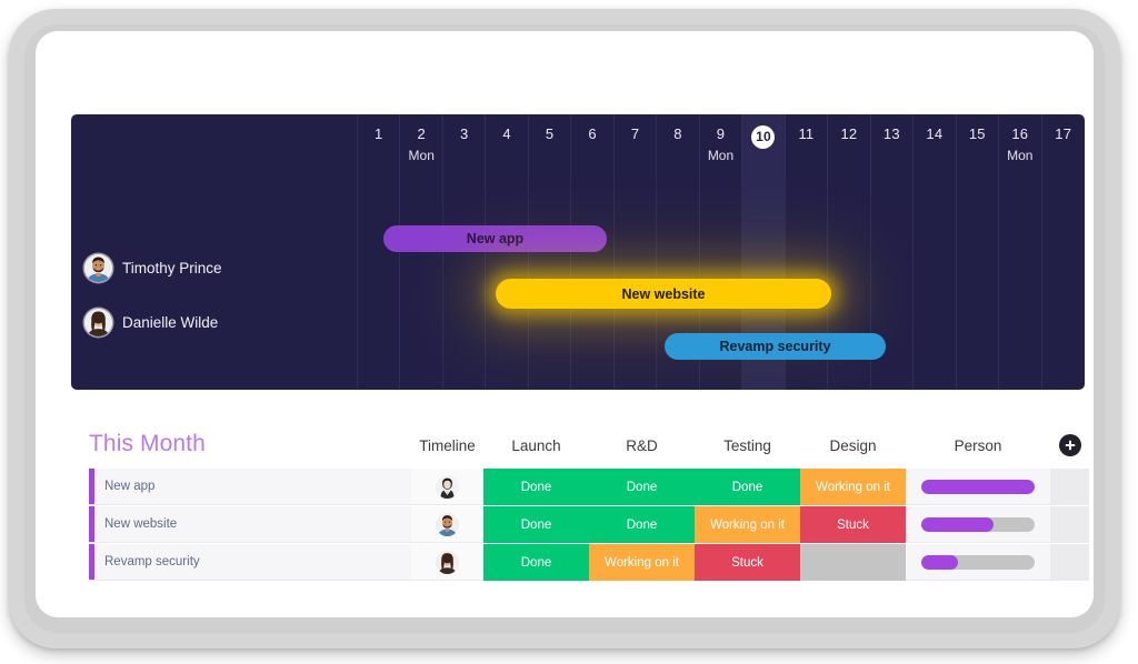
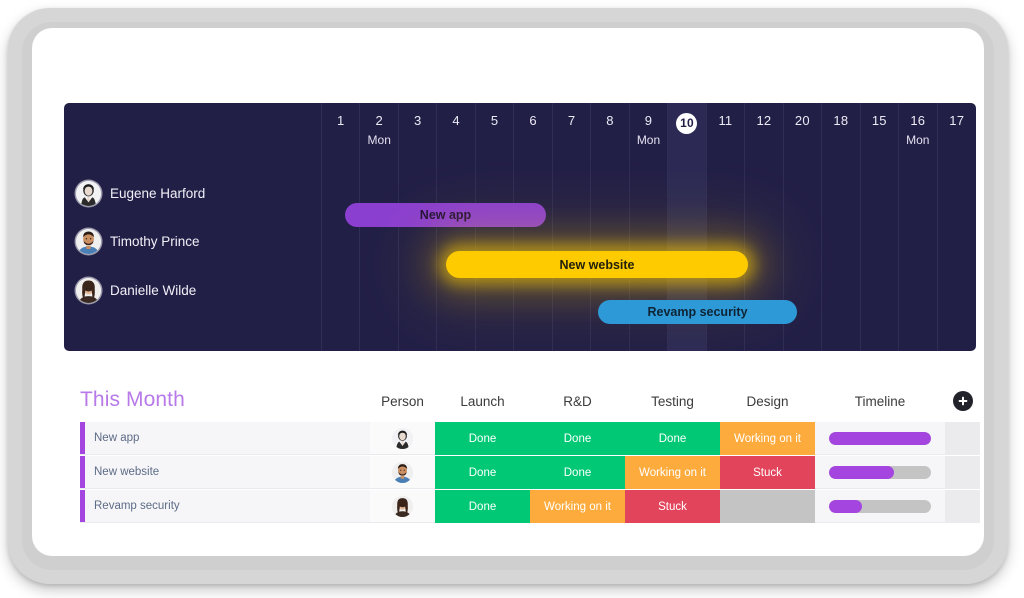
  1
  2
  Mon
  3
  4
  5
  6
  7
  8
  9
  Mon
  10
  11
  12
- 13
+ 20
- 14
+ 18
  15
  16
  Mon
  17
+ Eugene Harford
  Timothy Prince
  Danielle Wilde
  New app
  New website
  Revamp security
  This Month
- Timeline
+ Person
  Launch
  R&D
  Testing
  Design
- Person
+ Timeline
  New app
  Done
  Done
  Done
  Working on it
  New website
  Done
  Done
  Working on it
  Stuck
  Revamp security
  Done
  Working on it
  Stuck
